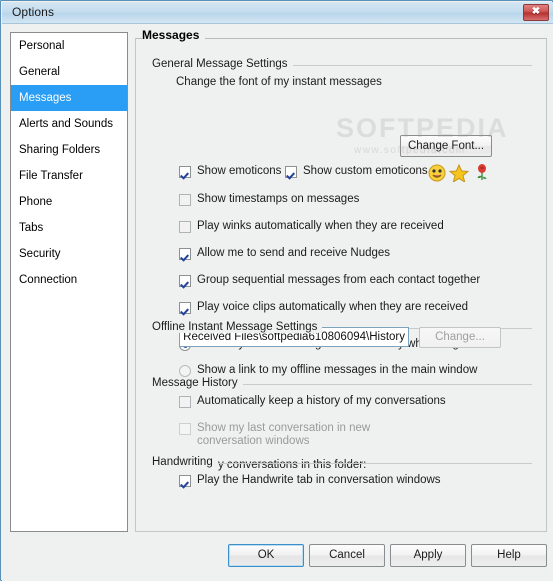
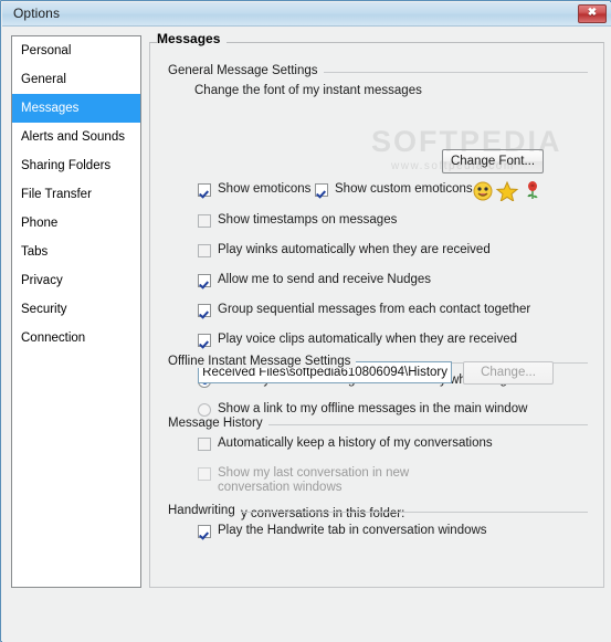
  Options
  ✖
  Personal
  General
  Messages
  Alerts and Sounds
  Sharing Folders
  File Transfer
  Phone
  Tabs
+ Privacy
  Security
  Connection
  Messages
  SOFTPEDIA
  www.softpedia.com
  General Message Settings
  Change the font of my instant messages
  Change Font...
  Show emoticons
  Show custom emoticons
  Show timestamps on messages
  Play winks automatically when they are received
  Allow me to send and receive Nudges
  Group sequential messages from each contact together
  Play voice clips automatically when they are received
  Offline Instant Message Settings
  Show a link to my offline messages in the main window
  Message History
  Automatically keep a history of my conversations
  Show my last conversation in new
  conversation windows
  y conversations in this folder:
  Change...
  Handwriting
  Play the Handwrite tab in conversation windows
- OK
- Cancel
- Apply
- Help
